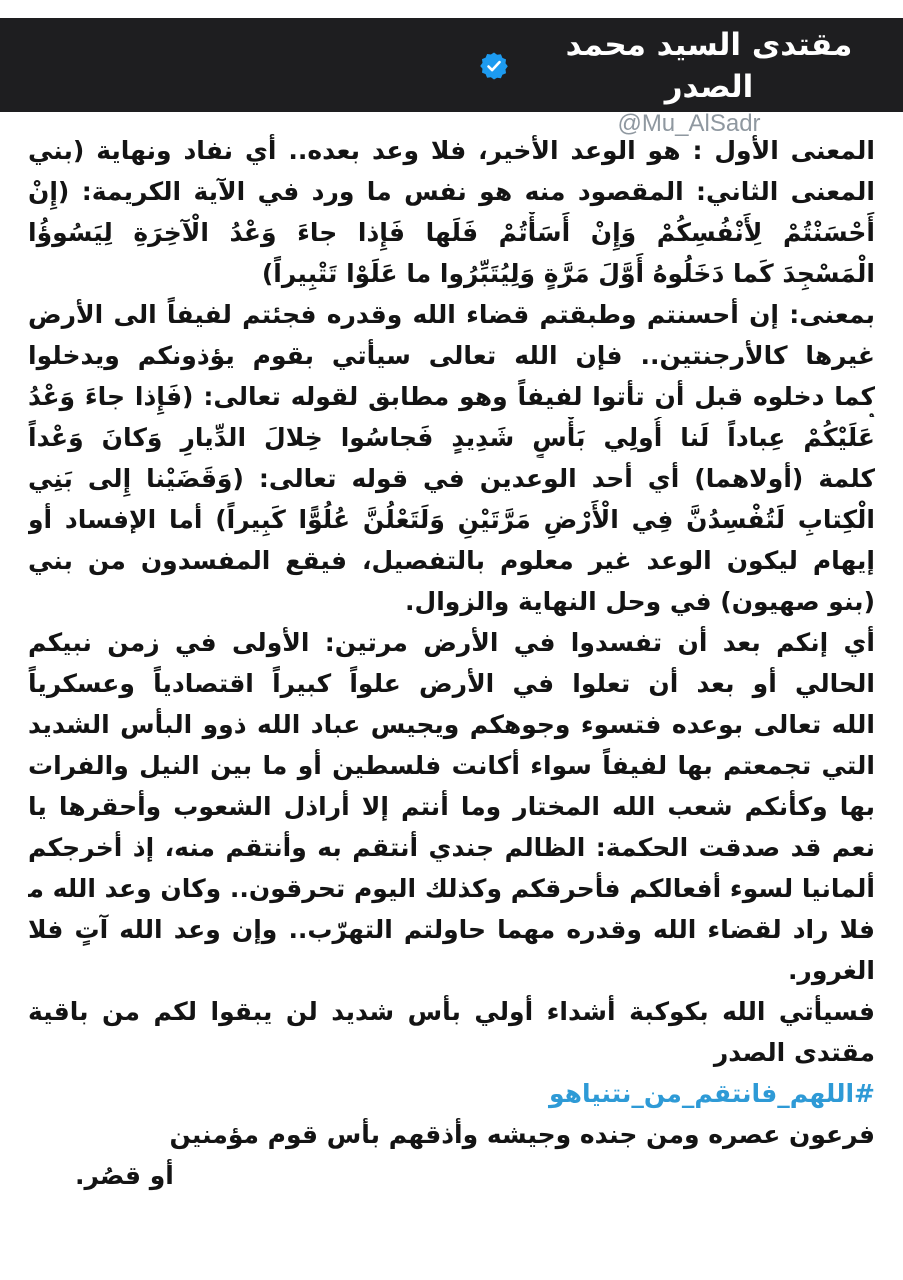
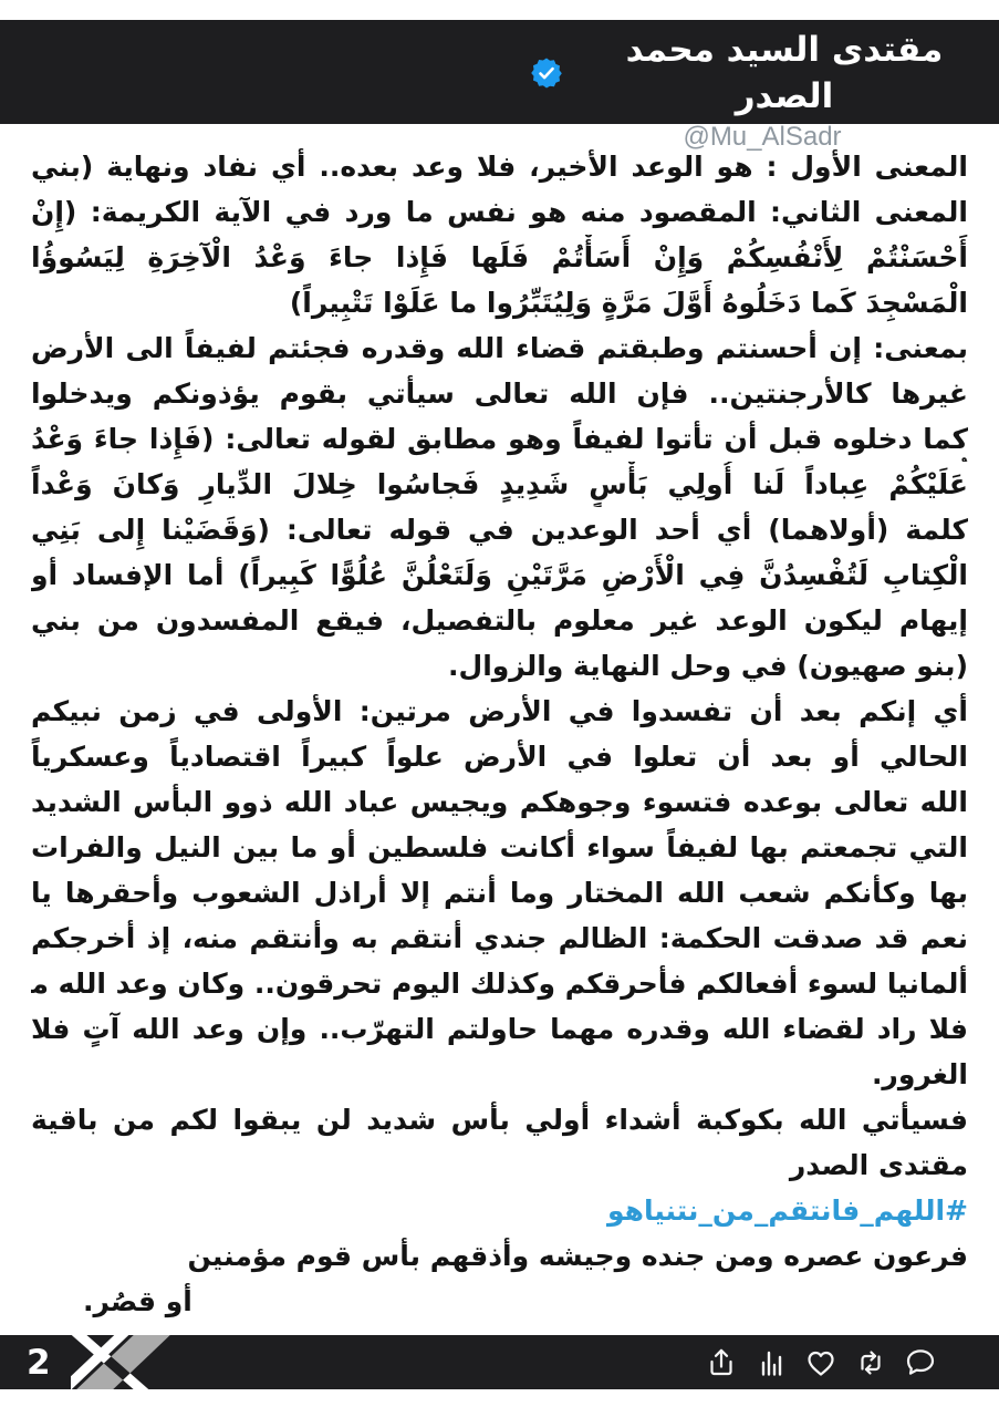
  مقتدى السيد محمد الصدر
  @Mu_AlSadr
  المعنى الأول : هو الوعد الأخير، فلا وعد بعده.. أي نفاد ونهاية (بني
  المعنى الثاني: المقصود منه هو نفس ما ورد في الآية الكريمة: (إِنْ
  أَحْسَنْتُمْ لِأَنْفُسِكُمْ وَإِنْ أَسَأْتُمْ فَلَها فَإِذا جاءَ وَعْدُ الْآخِرَةِ لِيَسُوؤُا
  الْمَسْجِدَ كَما دَخَلُوهُ أَوَّلَ مَرَّةٍ وَلِيُتَبِّرُوا ما عَلَوْا تَتْبِيراً)
  بمعنى: إن أحسنتم وطبقتم قضاء الله وقدره فجئتم لفيفاً الى الأرض
  غيرها كالأرجنتين.. فإن الله تعالى سيأتي بقوم يؤذونكم ويدخلوا
  كما دخلوه قبل أن تأتوا لفيفاً وهو مطابق لقوله تعالى: (فَإِذا جاءَ وَعْدُ
  عَلَيْكُمْ عِباداً لَنا أُولِي بَأْسٍ شَدِيدٍ فَجاسُوا خِلالَ الدِّيارِ وَكانَ وَعْداً
  كلمة (أولاهما) أي أحد الوعدين في قوله تعالى: (وَقَضَيْنا إِلى بَنِي
  الْكِتابِ لَتُفْسِدُنَّ فِي الْأَرْضِ مَرَّتَيْنِ وَلَتَعْلُنَّ عُلُوًّا كَبِيراً) أما الإفساد أو
  إيهام ليكون الوعد غير معلوم بالتفصيل، فيقع المفسدون من بني
  (بنو صهيون) في وحل النهاية والزوال.
  أي إنكم بعد أن تفسدوا في الأرض مرتين: الأولى في زمن نبيكم
  الحالي أو بعد أن تعلوا في الأرض علواً كبيراً اقتصادياً وعسكرياً
  الله تعالى بوعده فتسوء وجوهكم ويجيس عباد الله ذوو البأس الشديد
  التي تجمعتم بها لفيفاً سواء أكانت فلسطين أو ما بين النيل والفرات
  بها وكأنكم شعب الله المختار وما أنتم إلا أراذل الشعوب وأحقرها يا
  نعم قد صدقت الحكمة: الظالم جندي أنتقم به وأنتقم منه، إذ أخرجكم
  ألمانيا لسوء أفعالكم فأحرقكم وكذلك اليوم تحرقون.. وكان وعد الله م
  فلا راد لقضاء الله وقدره مهما حاولتم التهرّب.. وإن وعد الله آتٍ فلا
  الغرور.
  فسيأتي الله بكوكبة أشداء أولي بأس شديد لن يبقوا لكم من باقية
  مقتدى الصدر
  #اللهم_فانتقم_من_نتنياهو
  فرعون عصره ومن جنده وجيشه وأذقهم بأس قوم مؤمنين
  أو قصُر.
+ 2
